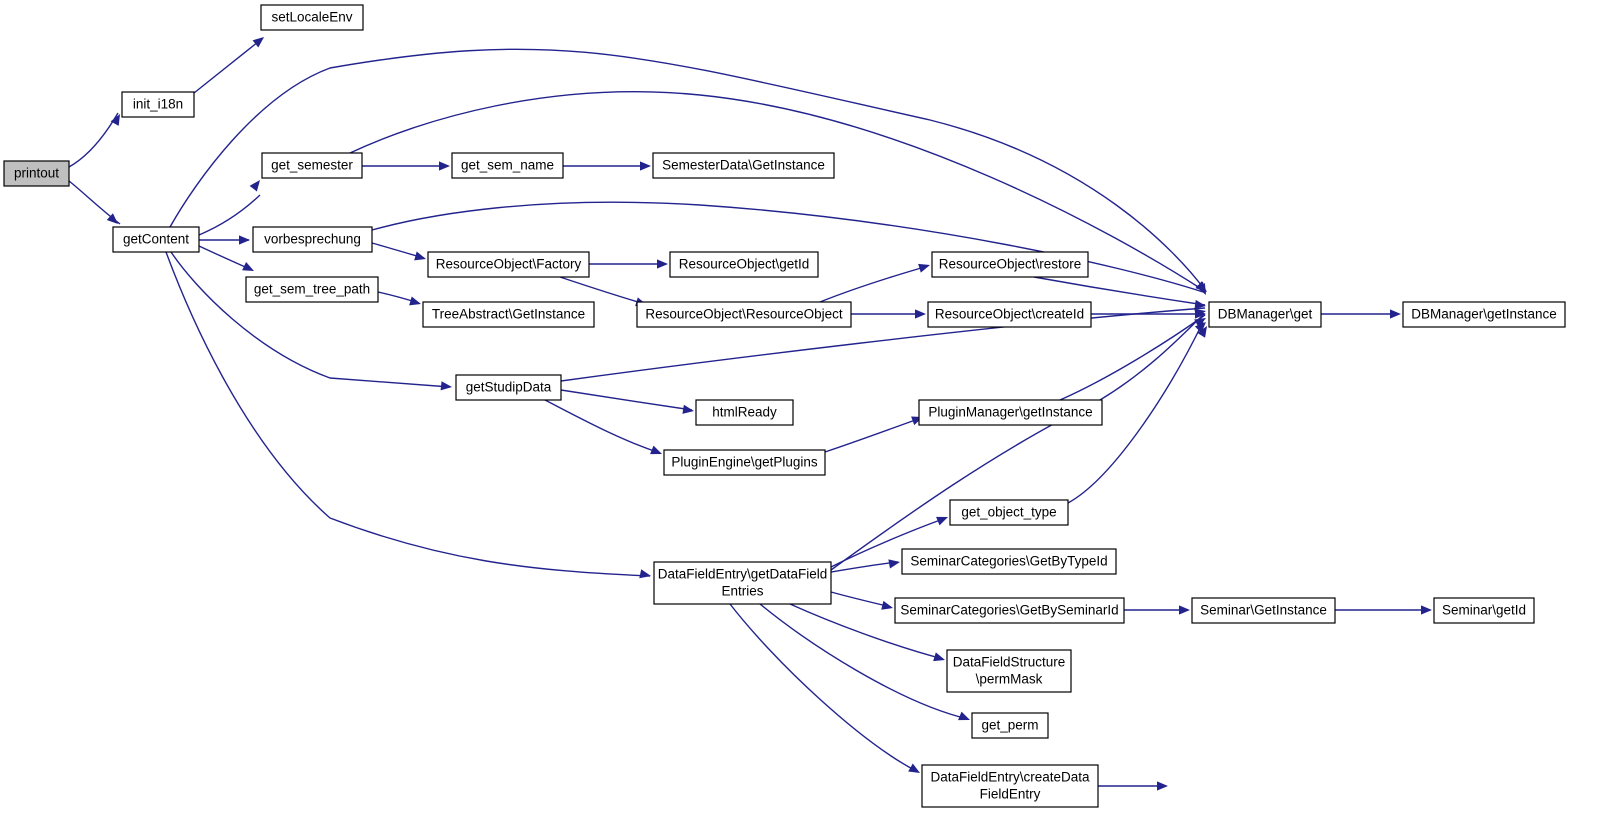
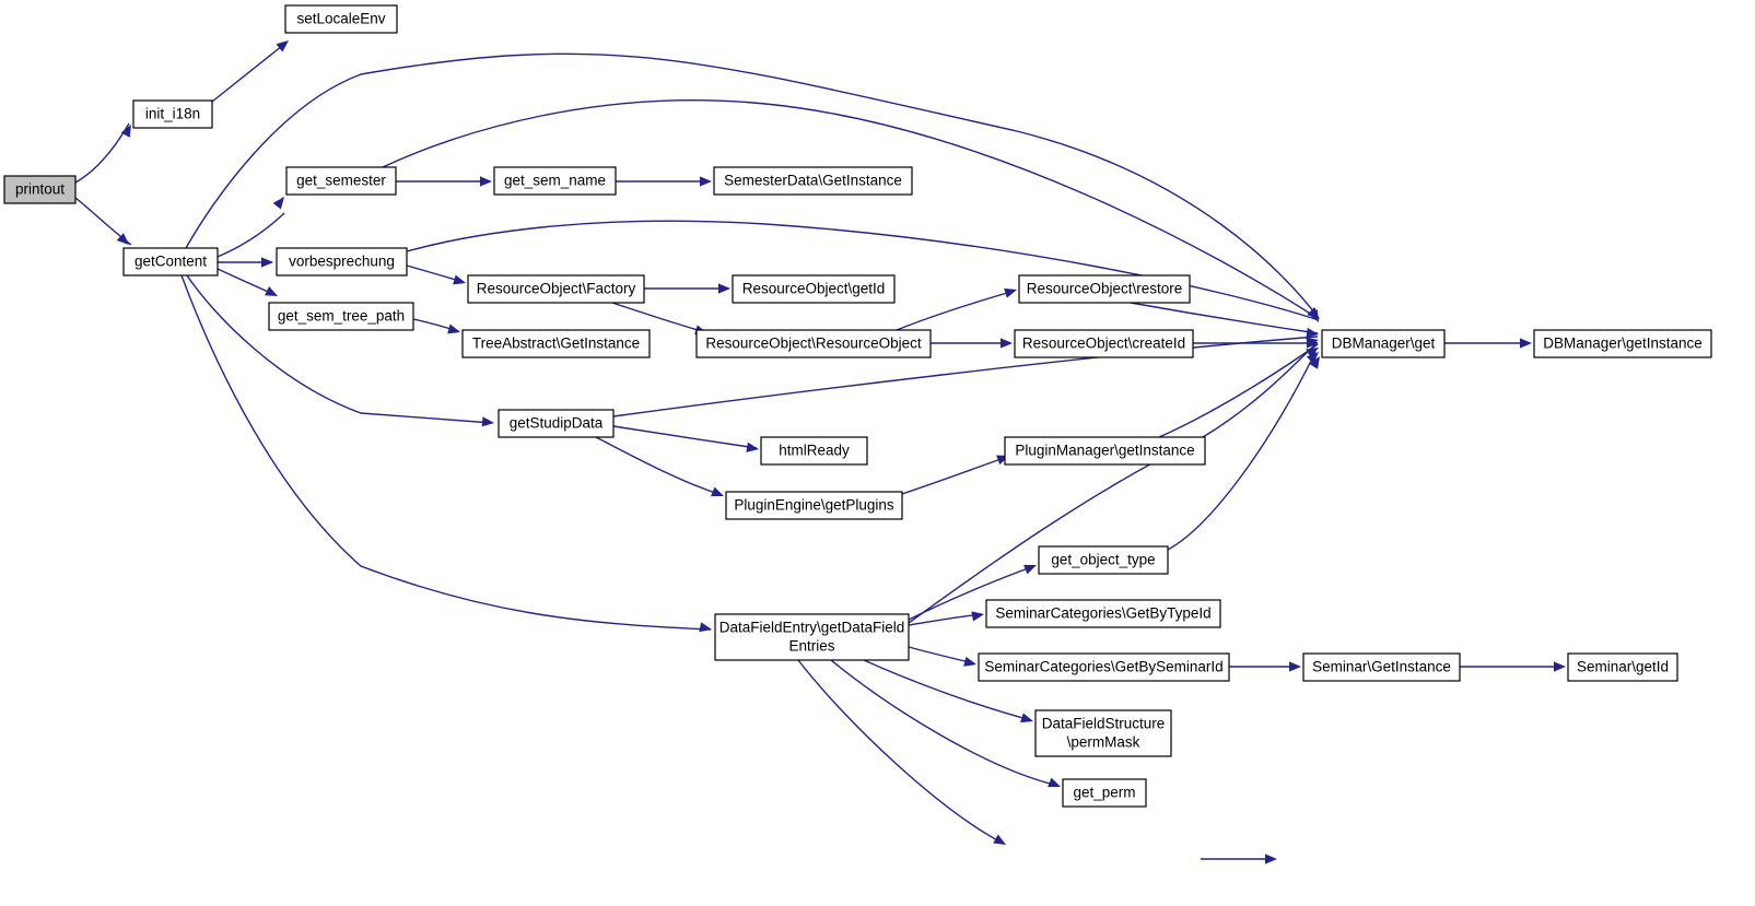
  printout
  init_i18n
  setLocaleEnv
  getContent
  get_semester
  vorbesprechung
  get_sem_tree_path
  get_sem_name
  SemesterData\GetInstance
  ResourceObject\Factory
  TreeAbstract\GetInstance
  ResourceObject\getId
  ResourceObject\ResourceObject
  ResourceObject\restore
  ResourceObject\createId
  DBManager\get
  DBManager\getInstance
  getStudipData
  htmlReady
  PluginEngine\getPlugins
  PluginManager\getInstance
  DataFieldEntry\getDataField Entries
  get_object_type
  SeminarCategories\GetByTypeId
  SeminarCategories\GetBySeminarId
  Seminar\GetInstance
  Seminar\getId
  DataFieldStructure \permMask
  get_perm
- DataFieldEntry\createData FieldEntry
